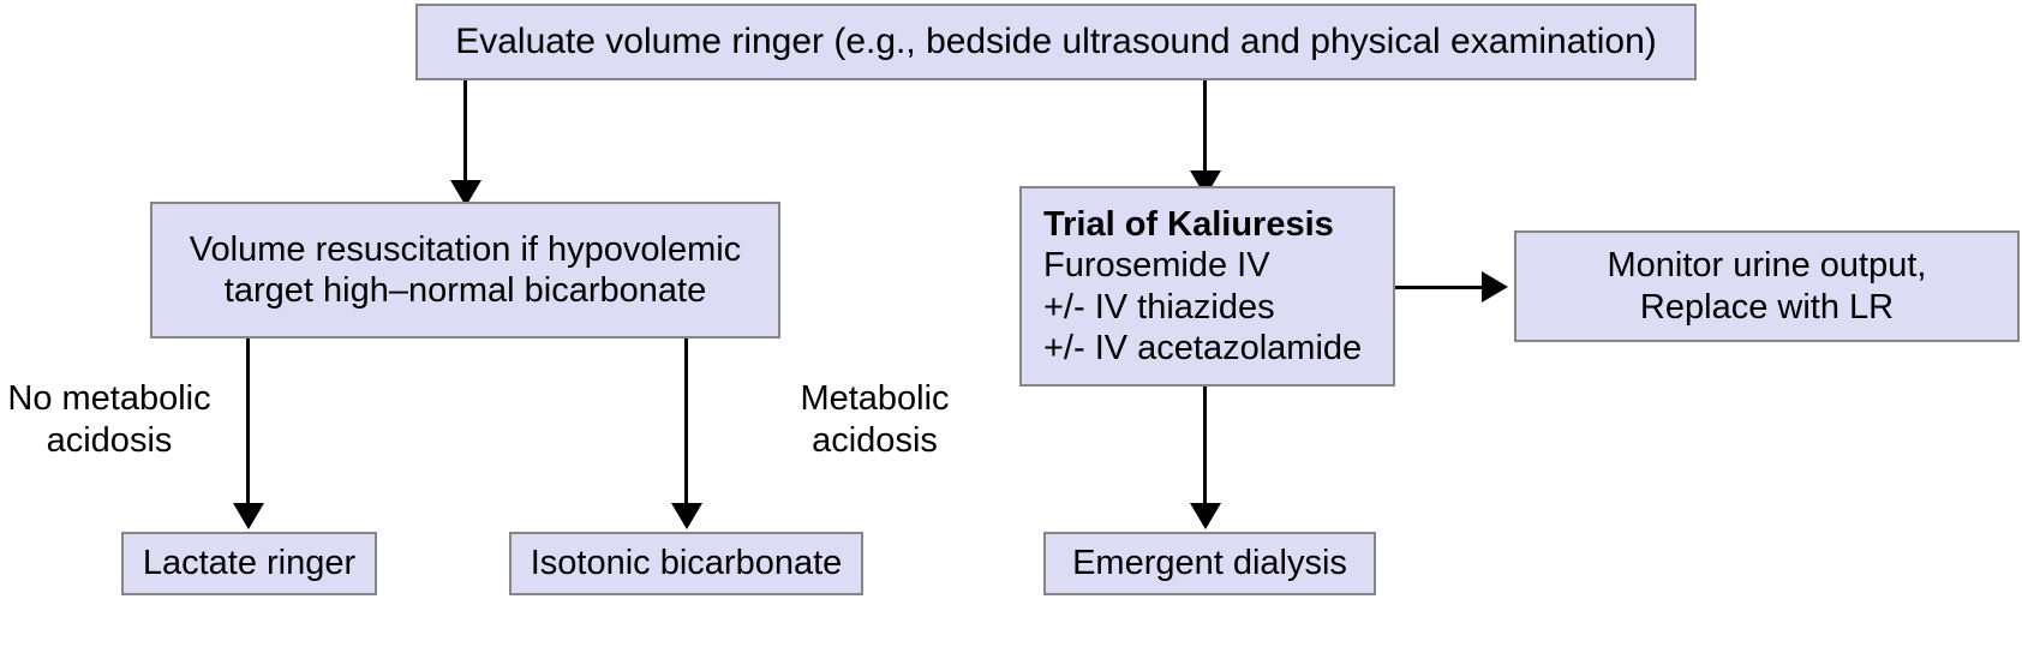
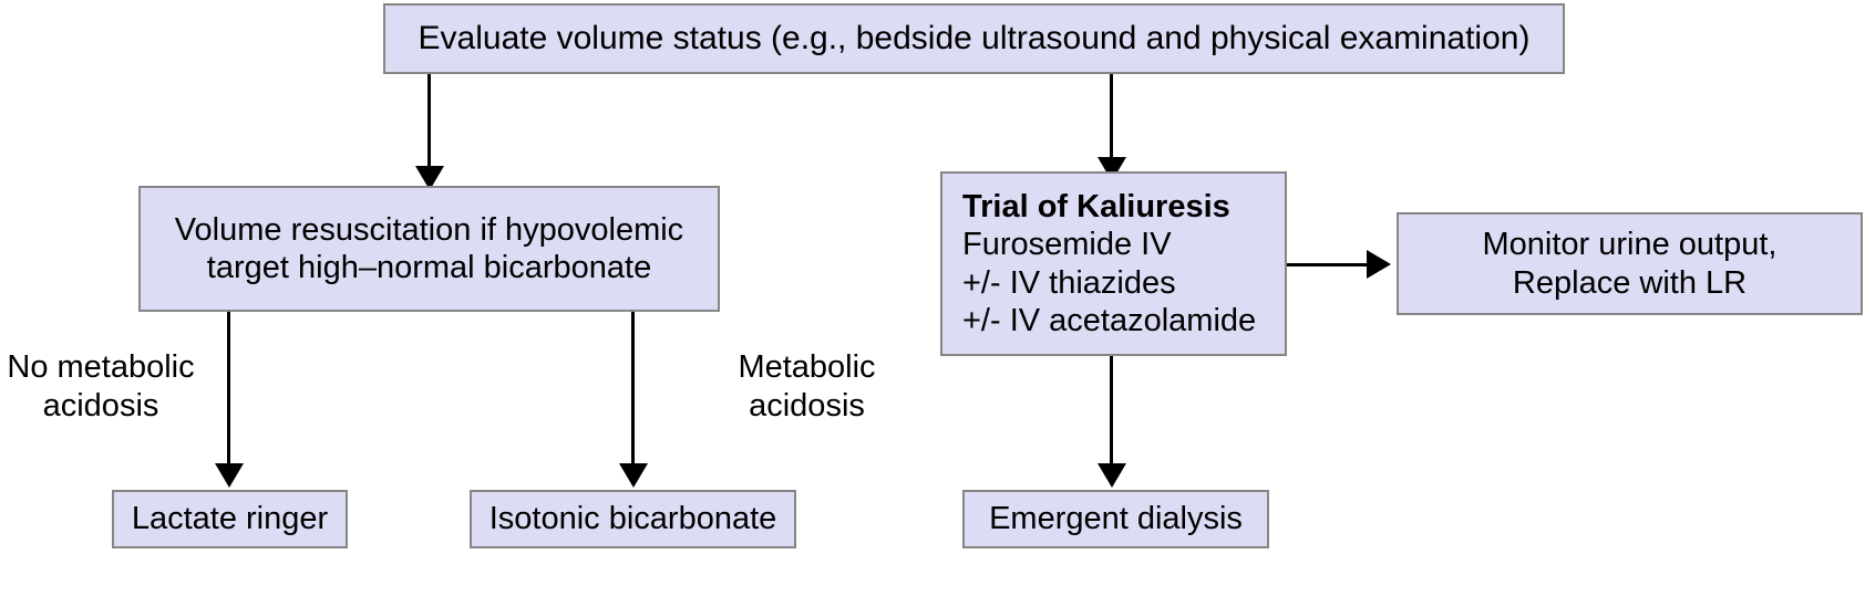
- Evaluate volume ringer (e.g., bedside ultrasound and physical examination)
+ Evaluate volume status (e.g., bedside ultrasound and physical examination)
  Volume resuscitation if hypovolemic
  target high–normal bicarbonate
  Trial of Kaliuresis
  Furosemide IV
  +/- IV thiazides
  +/- IV acetazolamide
  Monitor urine output,
  Replace with LR
  No metabolic
  acidosis
  Metabolic
  acidosis
  Lactate ringer
  Isotonic bicarbonate
  Emergent dialysis
